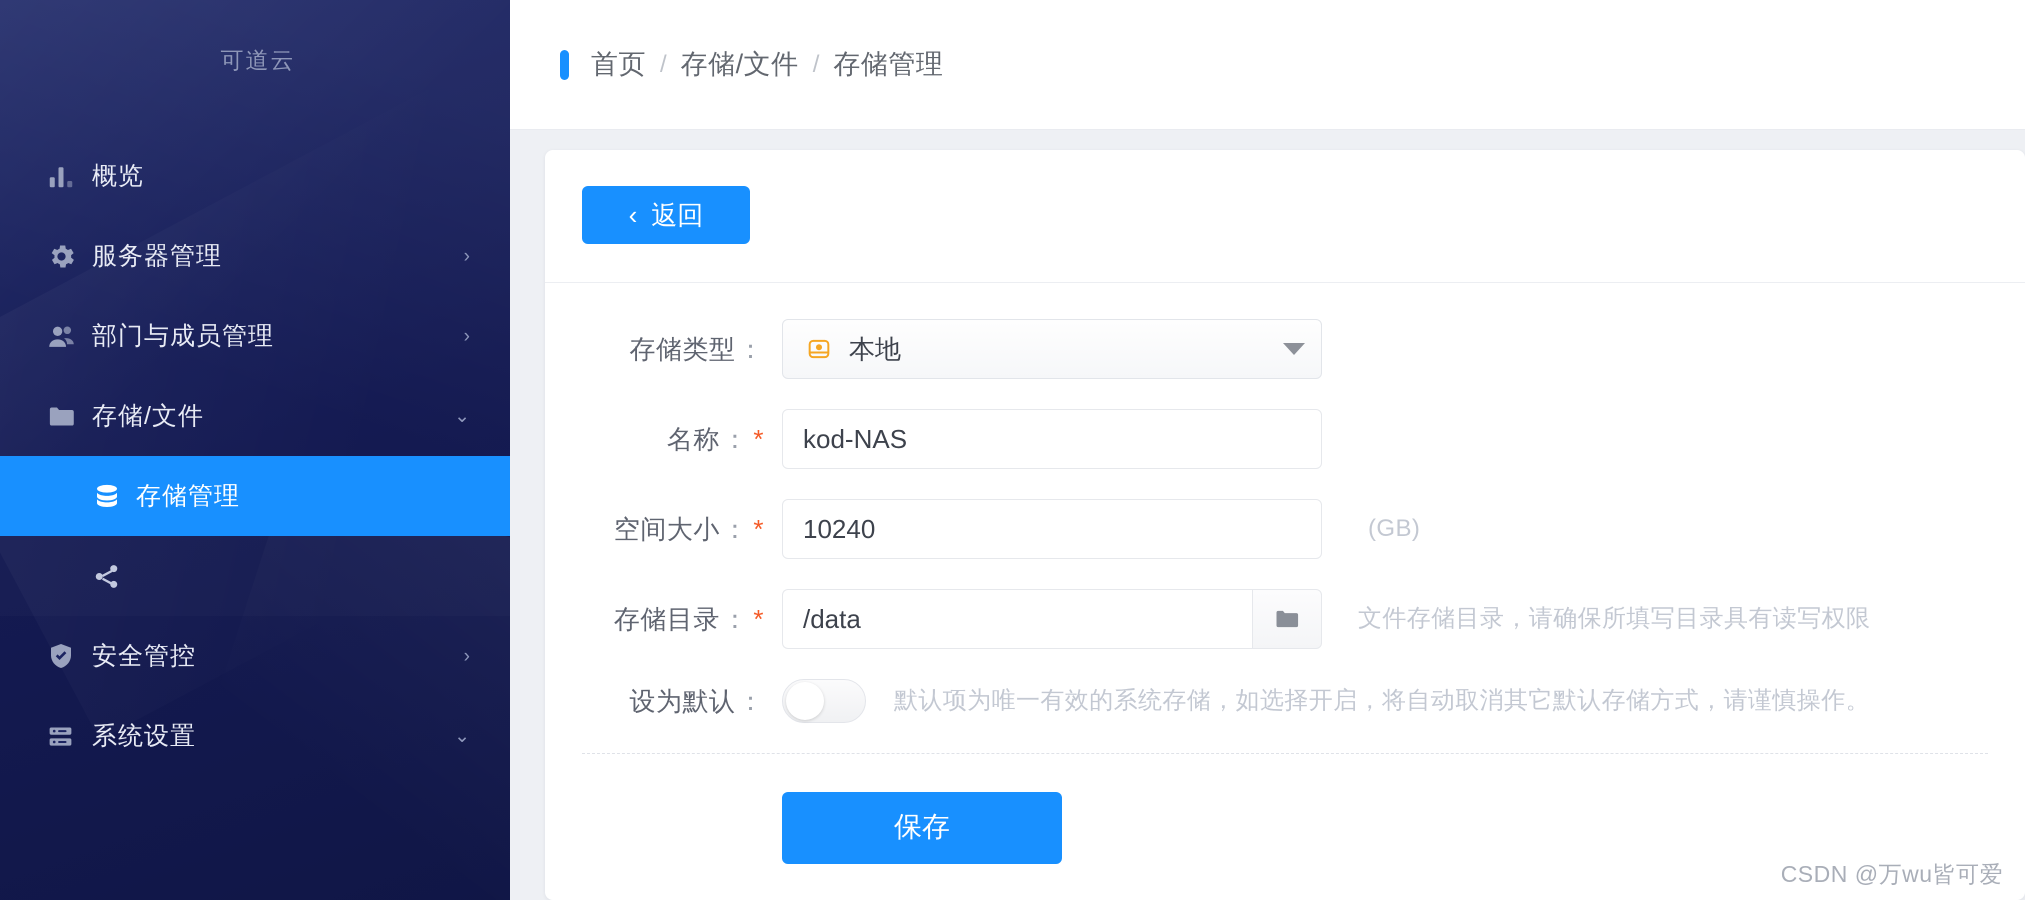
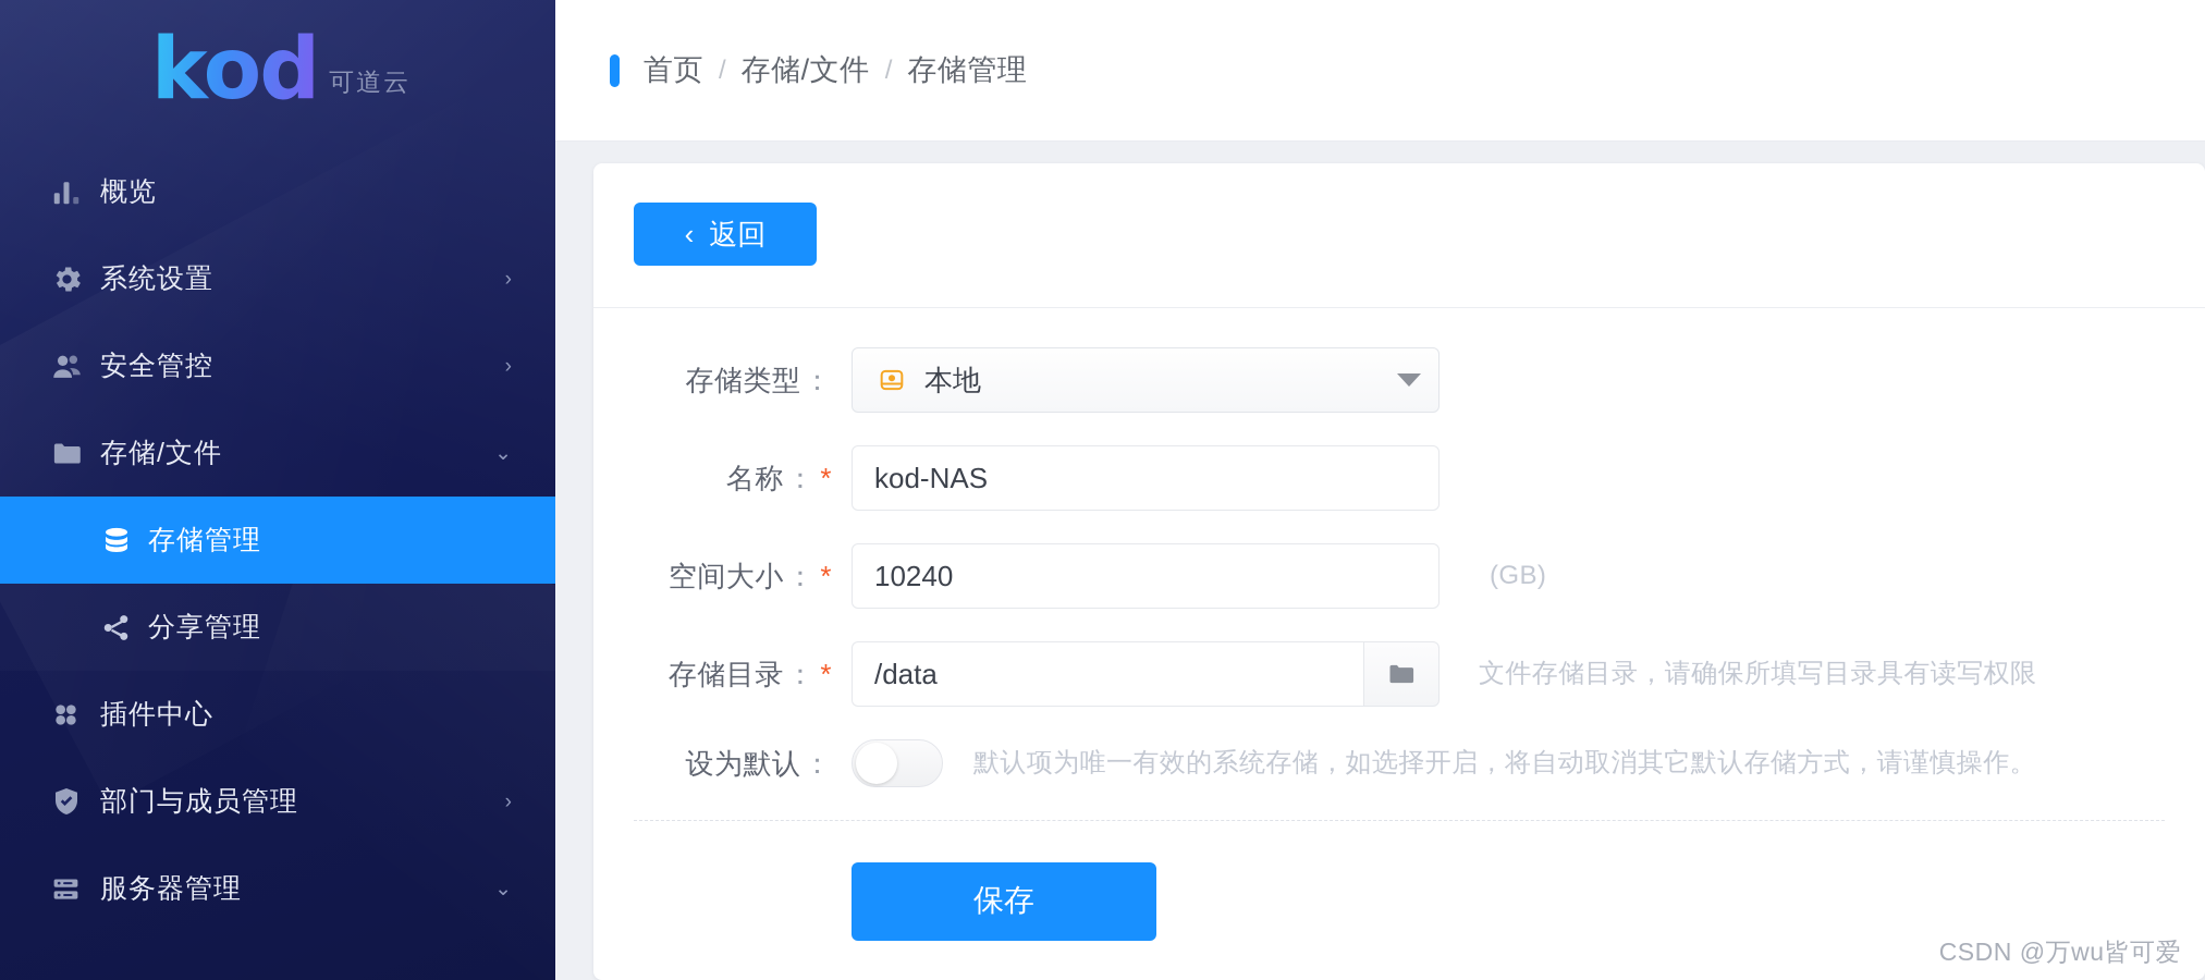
+ kod
  可道云
  概览
- 服务器管理
+ 系统设置
  ›
- 部门与成员管理
+ 安全管控
  ›
  存储/文件
  ⌄
  存储管理
+ 分享管理
+ 插件中心
- 安全管控
+ 部门与成员管理
  ›
- 系统设置
+ 服务器管理
  ⌄
  首页
  /
  存储/文件
  /
  存储管理
  ‹
  返回
  存储类型：
  本地
  名称： *
  kod-NAS
  空间大小： *
  10240
  (GB)
  存储目录： *
  /data
  文件存储目录，请确保所填写目录具有读写权限
  设为默认：
  默认项为唯一有效的系统存储，如选择开启，将自动取消其它默认存储方式，请谨慎操作。
  保存
  CSDN @万wu皆可爱
